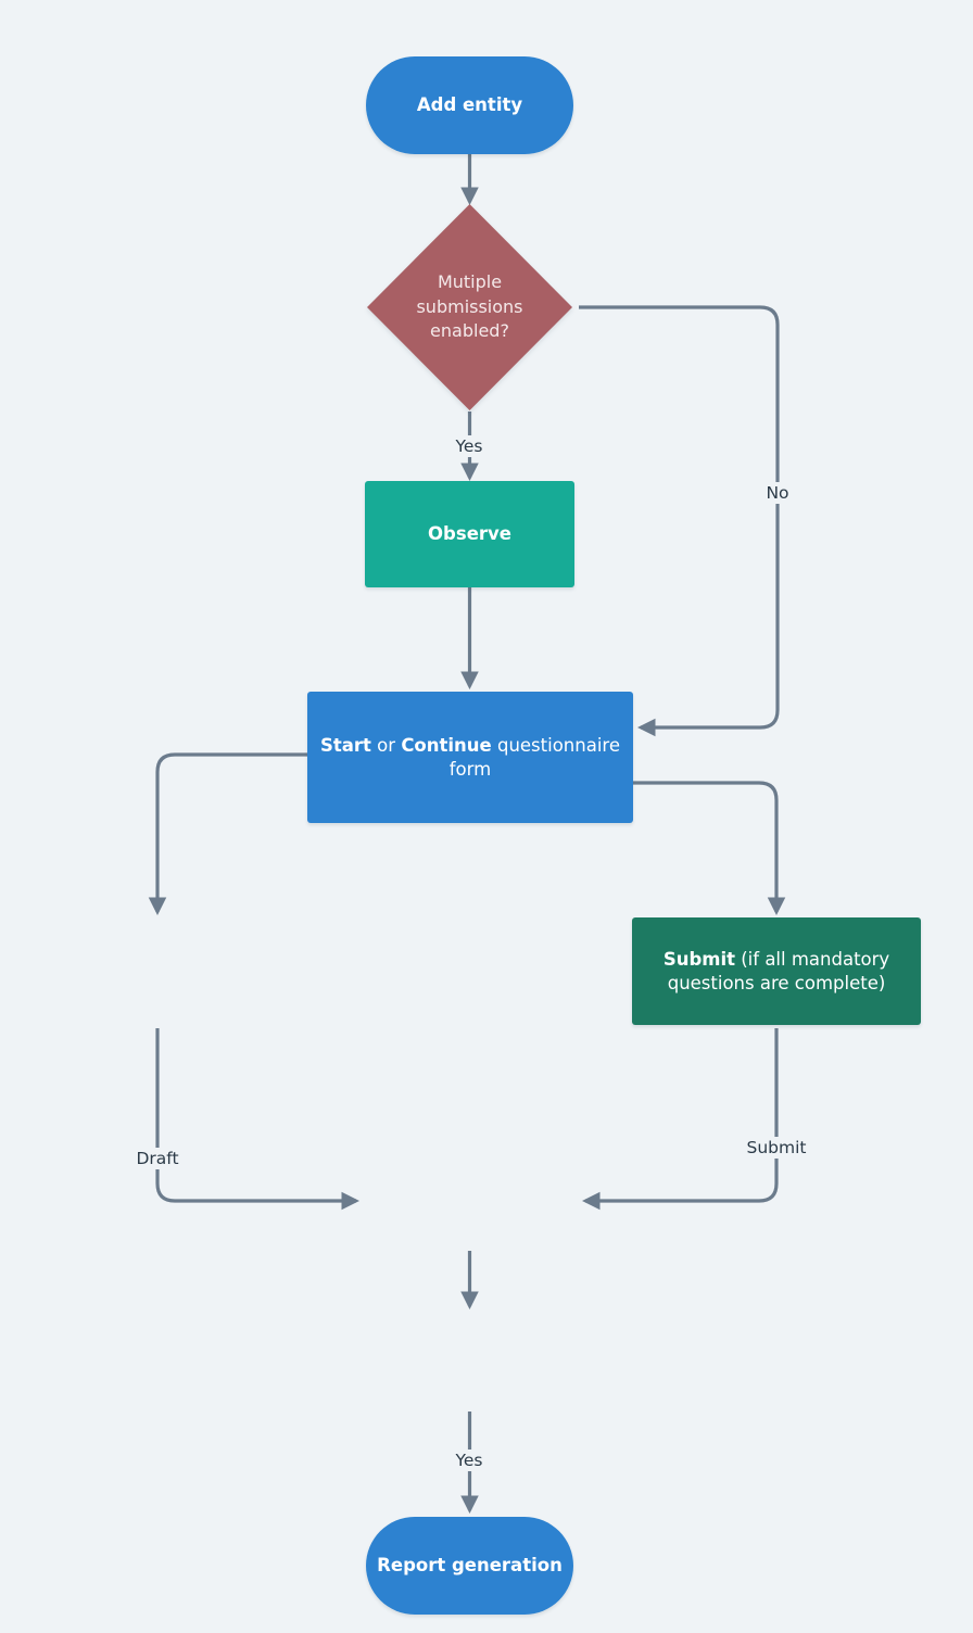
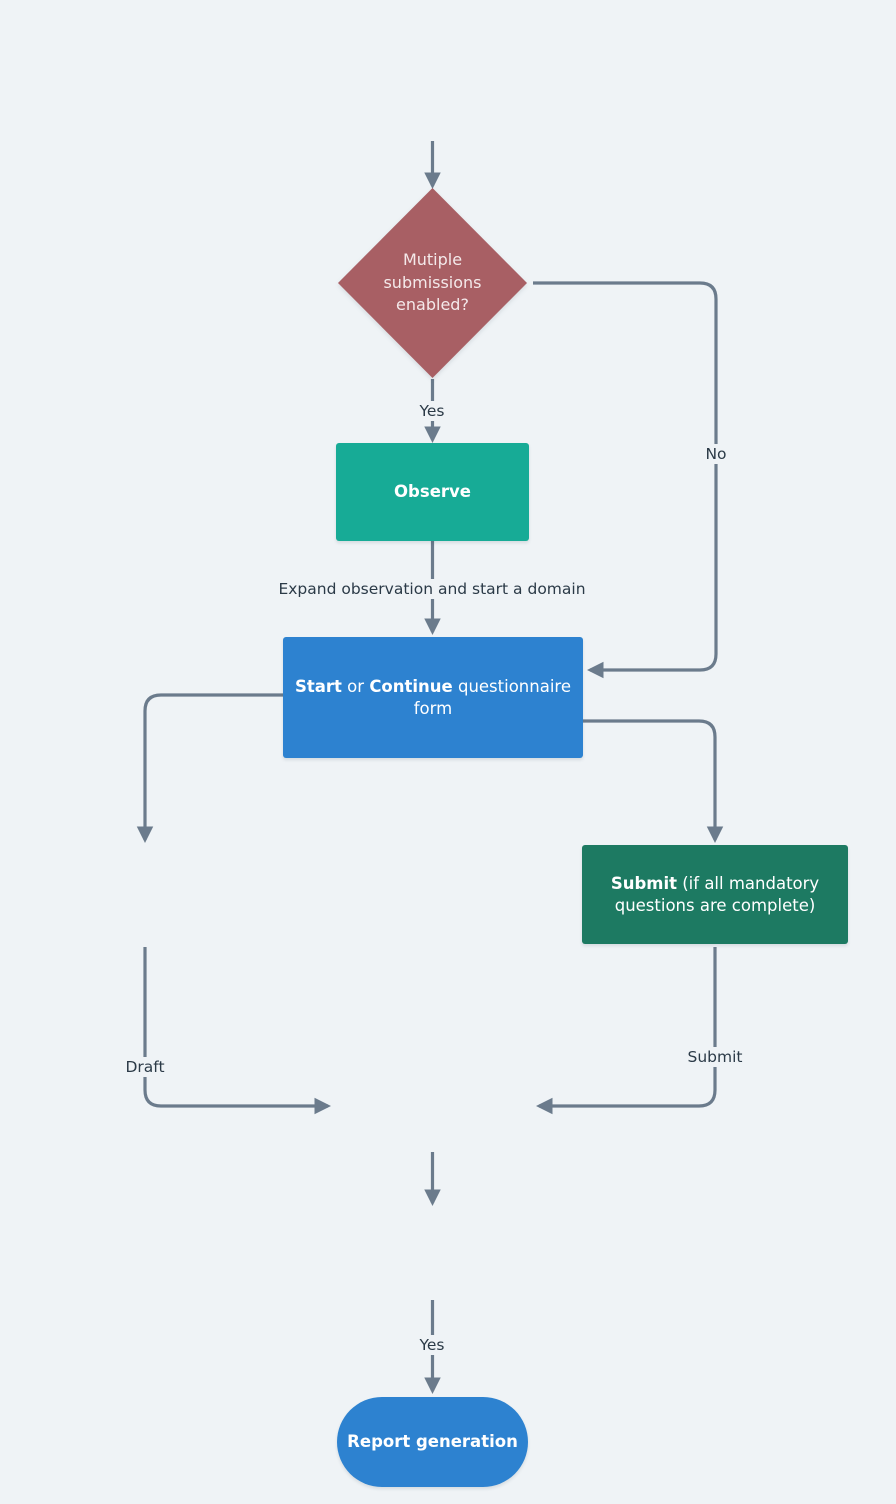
- Add entity
  Mutiple submissions enabled?
  Observe
  Start or Continue questionnaire form
  Submit (if all mandatory questions are complete)
  Report generation
  Yes
  No
+ Expand observation and start a domain
  Draft
  Submit
  Yes
